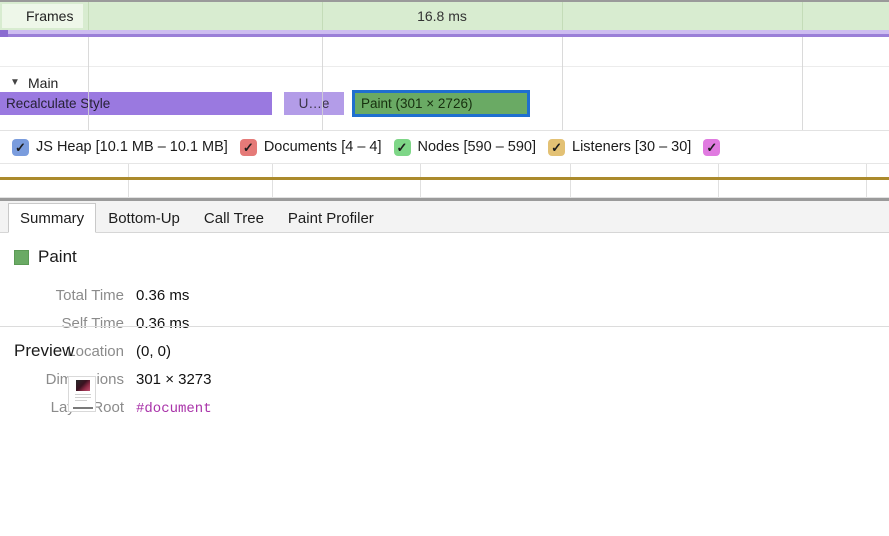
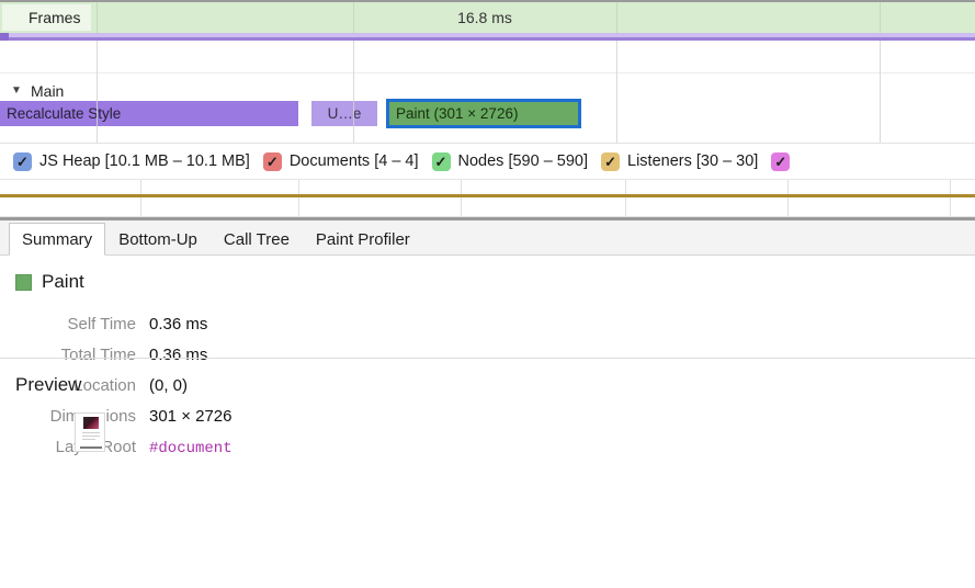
  Frames
  16.8 ms
  ▼
  Main
  Recalculate Style
  U…e
  Paint (301 × 2726)
  JS Heap [10.1 MB – 10.1 MB]
  Documents [4 – 4]
  Nodes [590 – 590]
  Listeners [30 – 30]
  Summary
  Bottom-Up
  Call Tree
  Paint Profiler
  Paint
- Total Time
+ Self Time
  0.36 ms
- Self Time
+ Total Time
  0.36 ms
  Location
  (0, 0)
  Dimions
- 301 × 3273
+ 301 × 2726
  #document
  Preview
